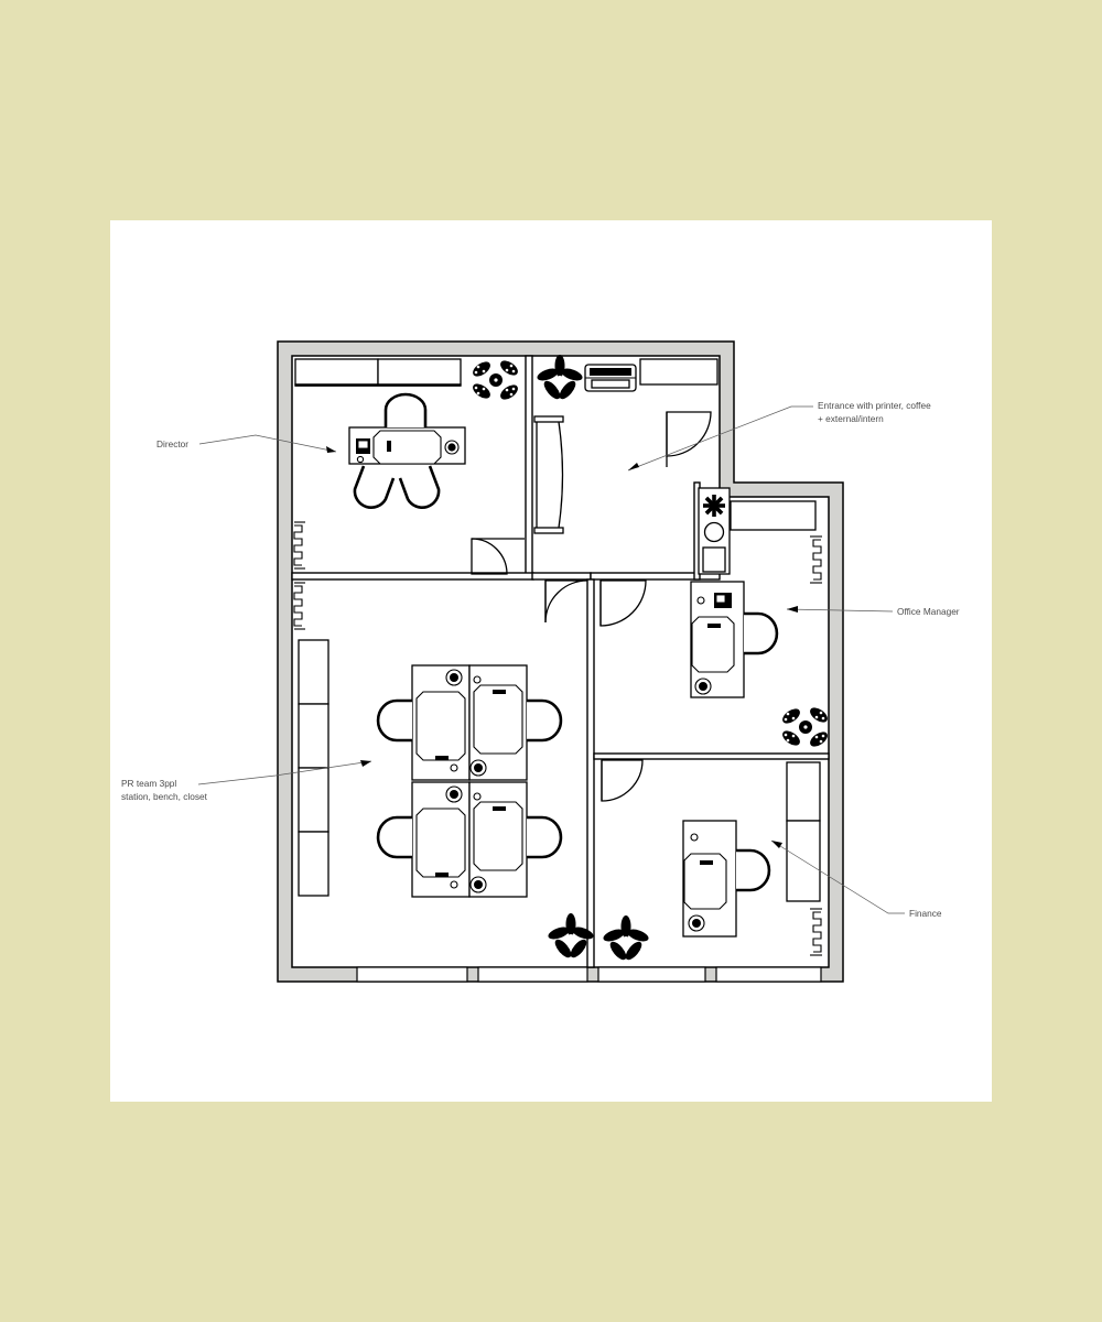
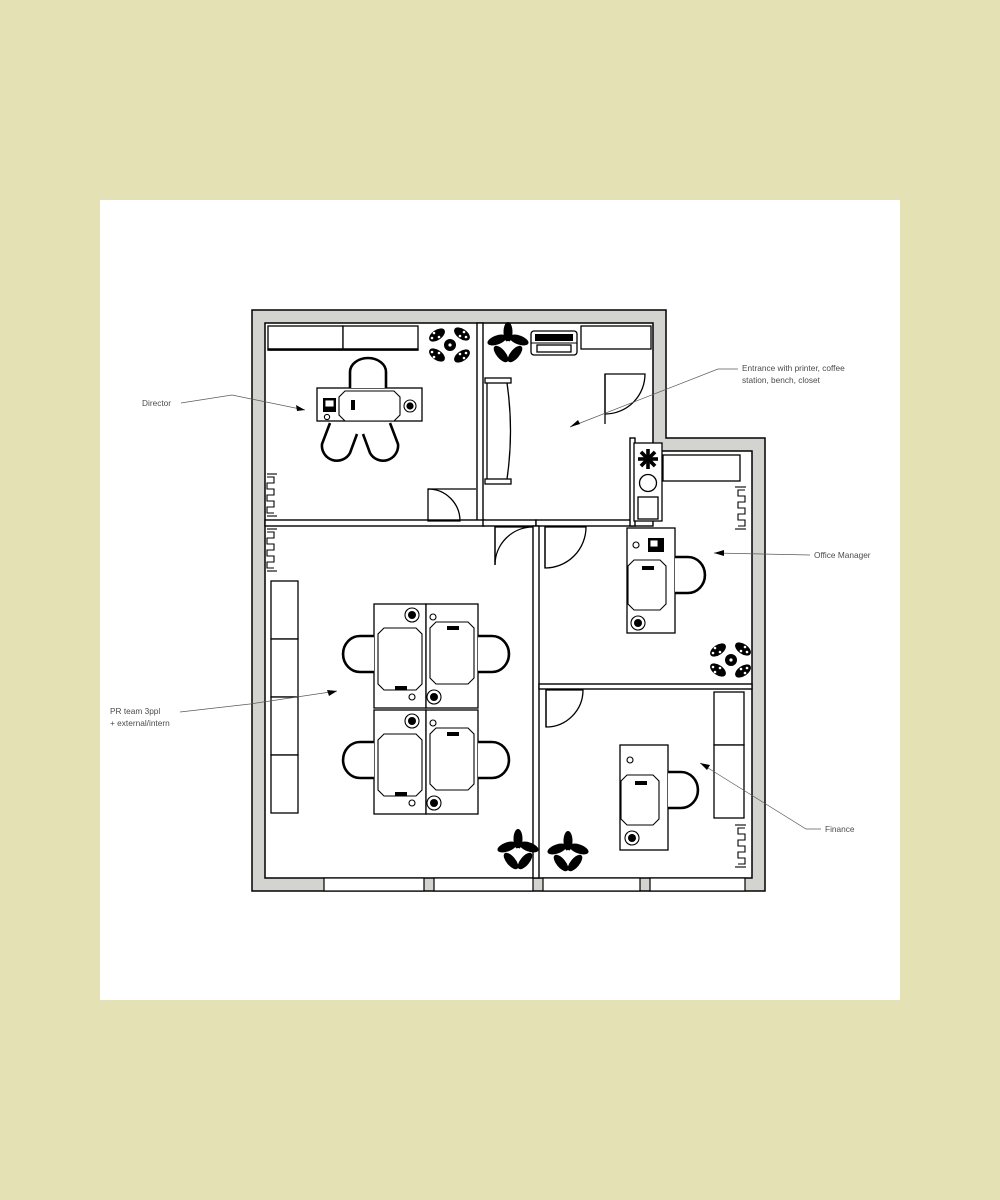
  Director
  Entrance with printer, coffee
- + external/intern
+ station, bench, closet
  Office Manager
  PR team 3ppl
- station, bench, closet
+ + external/intern
  Finance
